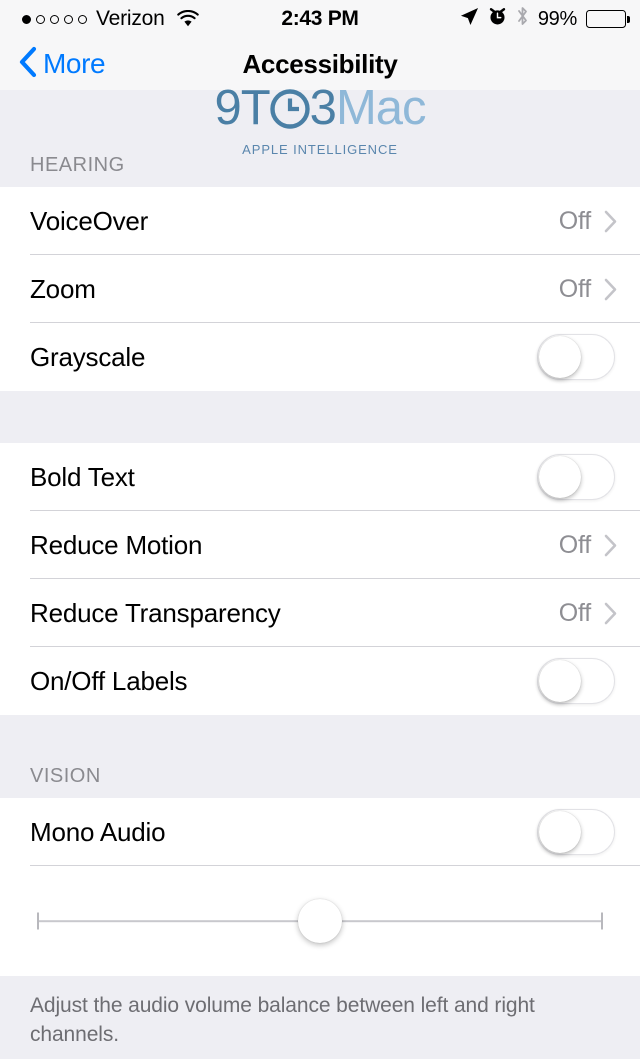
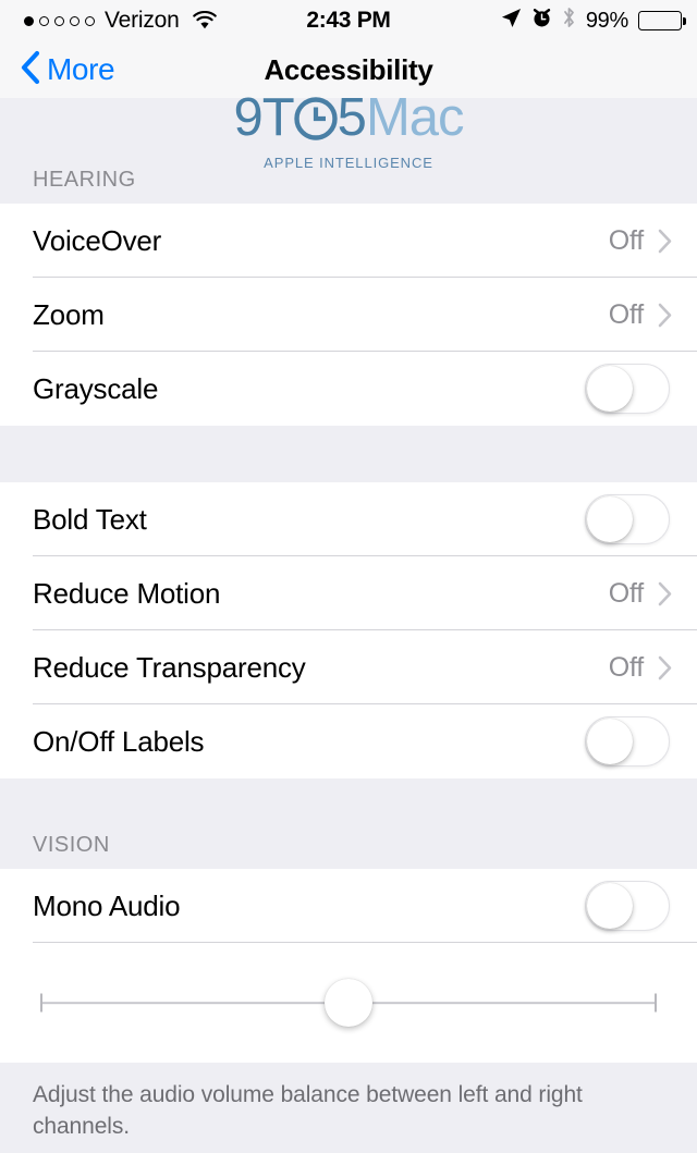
  Verizon
  2:43 PM
  99%
  More
  Accessibility
- 9T 3Mac
+ 9T 5Mac
  APPLE INTELLIGENCE
  HEARING
  VoiceOver
  Off
  Zoom
  Off
  Grayscale
  Bold Text
  Reduce Motion
  Off
  Reduce Transparency
  Off
  On/Off Labels
  VISION
  Mono Audio
  Adjust the audio volume balance between left and right channels.
